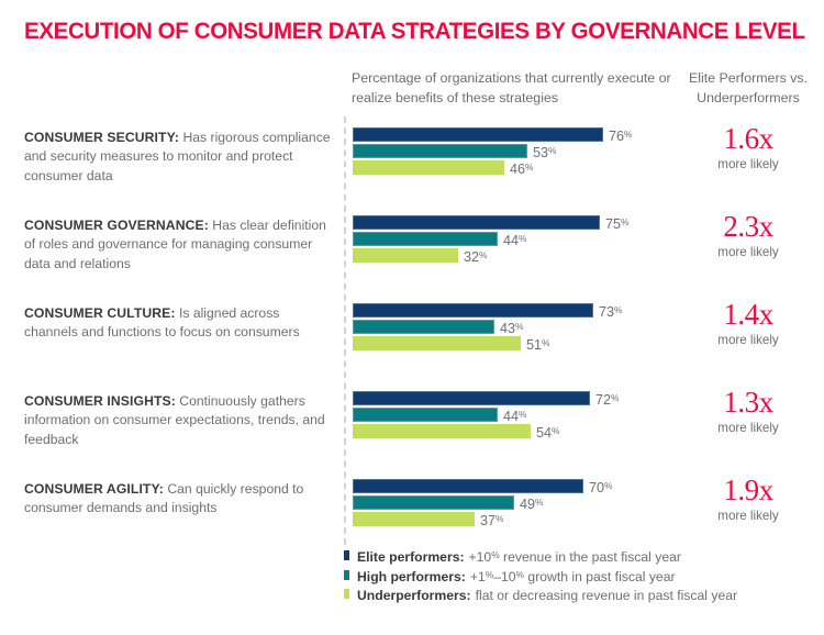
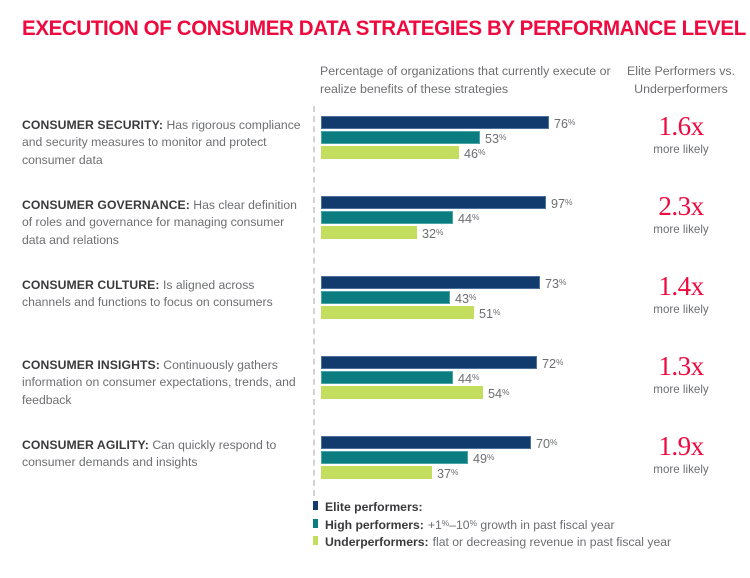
- EXECUTION OF CONSUMER DATA STRATEGIES BY GOVERNANCE LEVEL
+ EXECUTION OF CONSUMER DATA STRATEGIES BY PERFORMANCE LEVEL
  Percentage of organizations that currently execute or realize benefits of these strategies
  Elite Performers vs. Underperformers
  CONSUMER SECURITY: Has rigorous compliance and security measures to monitor and protect consumer data
  76%
  53%
  46%
  1.6x
  more likely
  CONSUMER GOVERNANCE: Has clear definition of roles and governance for managing consumer data and relations
- 75%
+ 97%
  44%
  32%
  2.3x
  more likely
  CONSUMER CULTURE: Is aligned across channels and functions to focus on consumers
  73%
  43%
  51%
  1.4x
  more likely
  CONSUMER INSIGHTS: Continuously gathers information on consumer expectations, trends, and feedback
  72%
  44%
  54%
  1.3x
  more likely
  CONSUMER AGILITY: Can quickly respond to consumer demands and insights
  70%
  49%
  37%
  1.9x
  more likely
  Elite performers:
- +10% revenue in the past fiscal year
  High performers:
  +1%–10% growth in past fiscal year
  Underperformers:
  flat or decreasing revenue in past fiscal year
